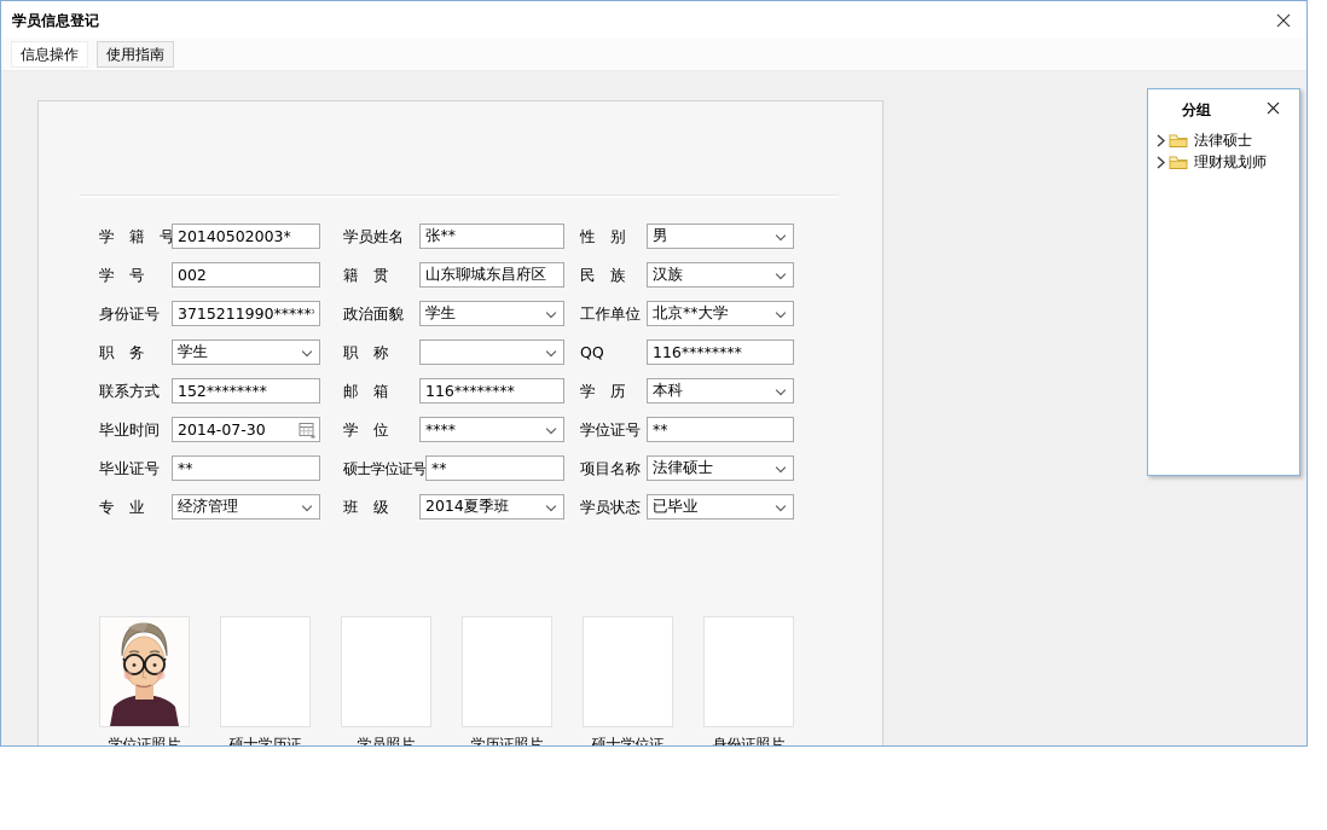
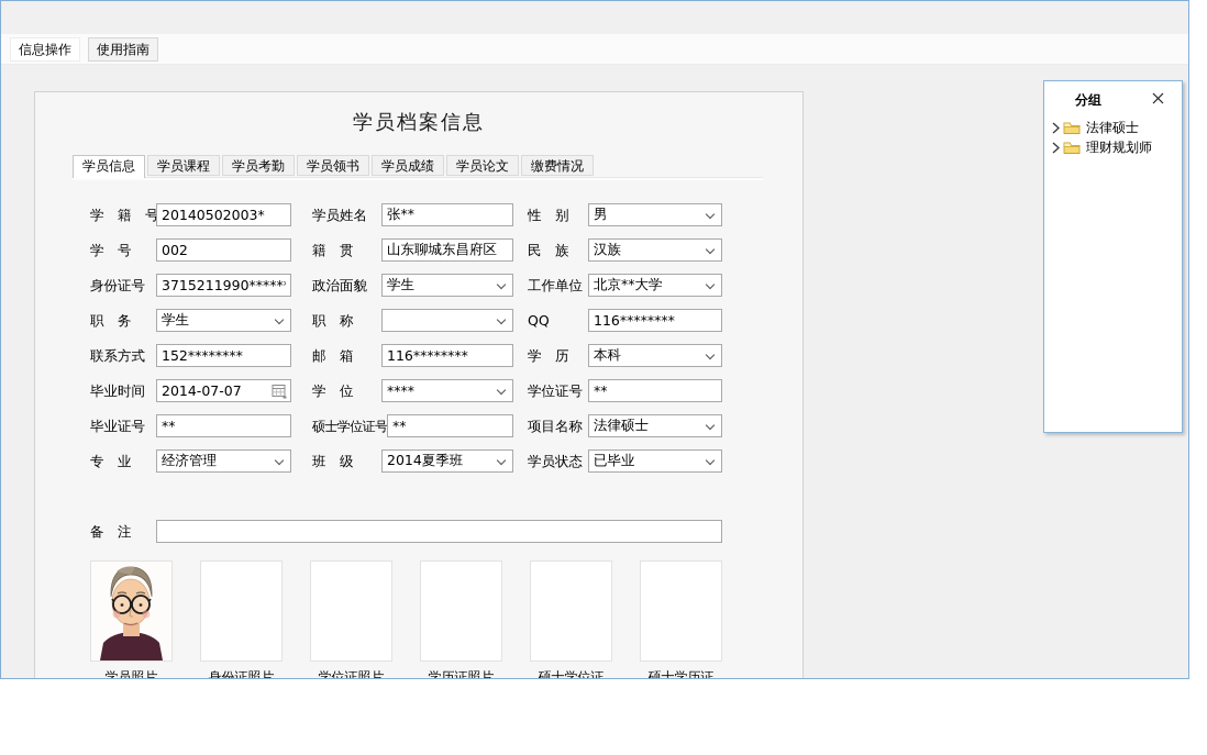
- 学员信息登记
  信息操作
  使用指南
+ 学员档案信息
+ 学员信息
+ 学员课程
+ 学员考勤
+ 学员领书
+ 学员成绩
+ 学员论文
+ 缴费情况
  学 籍 号
  20140502003*
  学员姓名
  张**
  性 别
  男
  学 号
  002
  籍 贯
  山东聊城东昌府区
  民 族
  汉族
  身份证号
  3715211990*****
  政治面貌
  学生
  工作单位
  北京**大学
  职 务
  学生
  职 称
  QQ
  116********
  联系方式
  152********
  邮 箱
  116********
  学 历
  本科
  毕业时间
- 2014-07-30
+ 2014-07-07
  学 位
  ****
  学位证号
  **
  毕业证号
  **
  硕士学位证号
  **
  项目名称
  法律硕士
  专 业
  经济管理
  班 级
  2014夏季班
  学员状态
  已毕业
+ 备 注
- 学位证照片
+ 学员照片
- 硕士学历证
+ 身份证照片
- 学员照片
+ 学位证照片
  学历证照片
  硕士学位证
- 身份证照片
+ 硕士学历证
  分组
  法律硕士
  理财规划师
